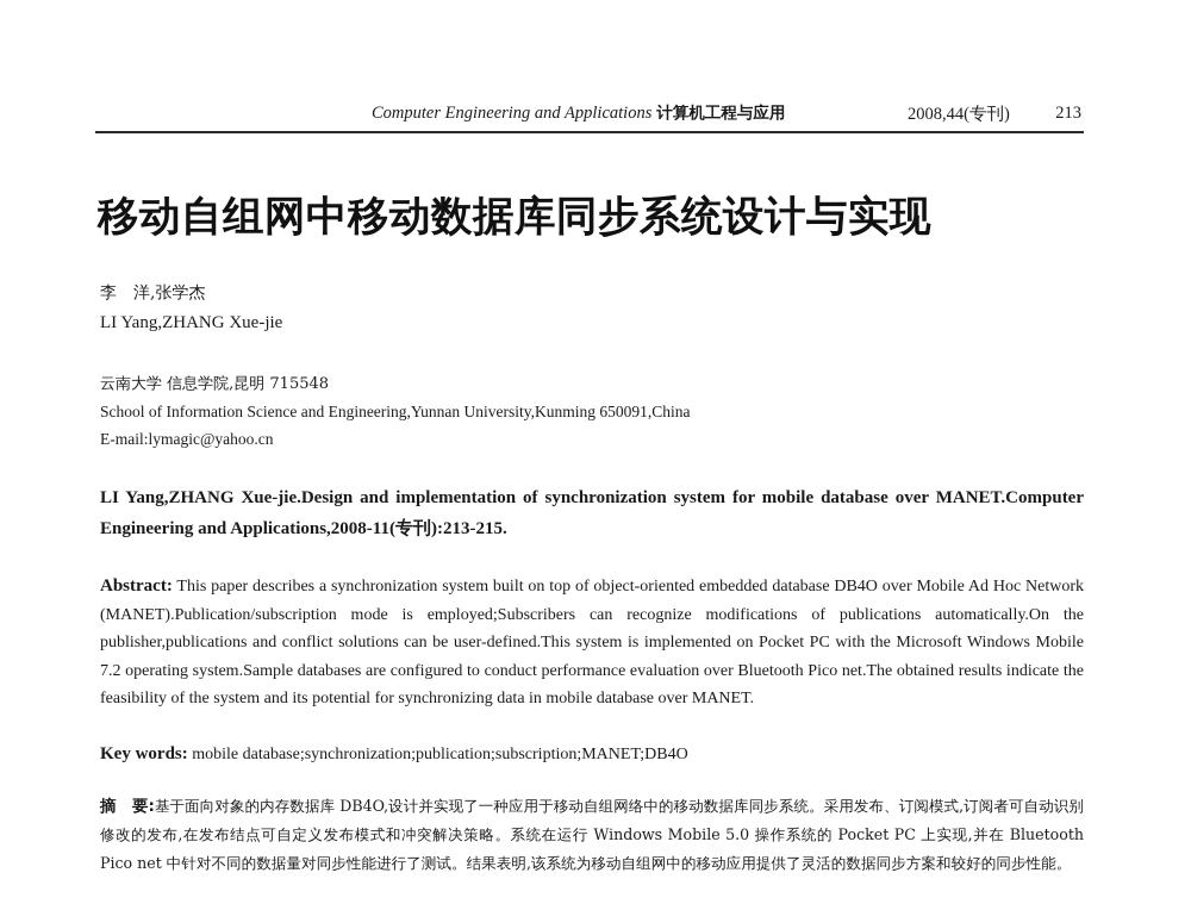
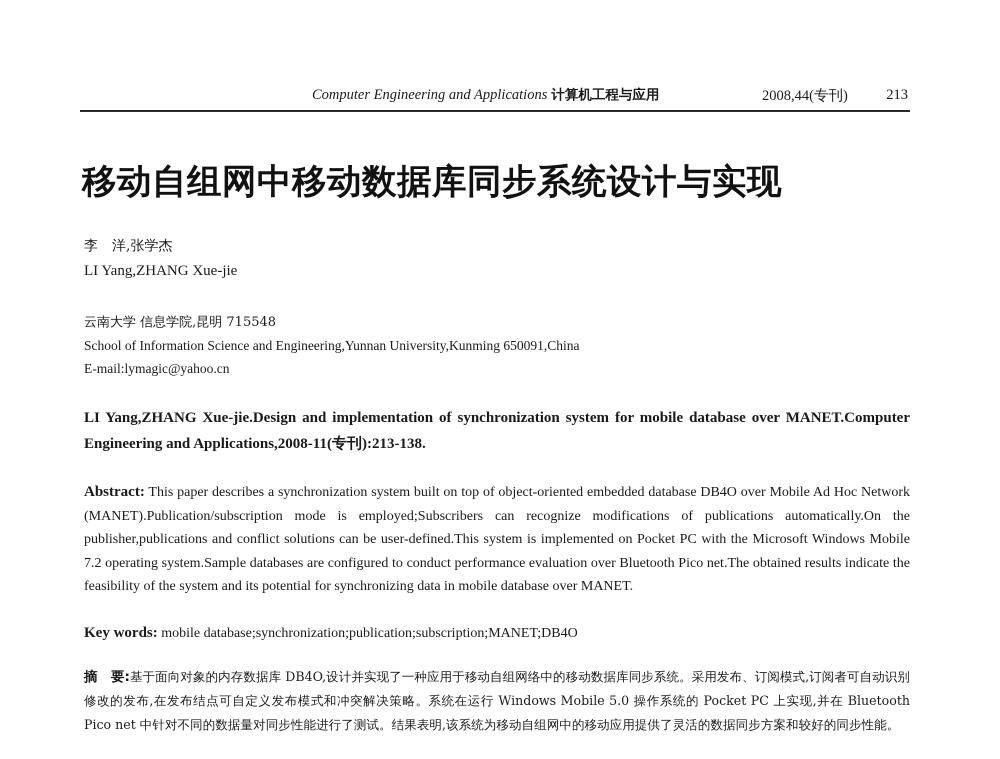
  Computer Engineering and Applications 计算机工程与应用
  2008,44(专刊)
  213
  移动自组网中移动数据库同步系统设计与实现
  李 洋,张学杰
  LI Yang,ZHANG Xue-jie
  云南大学 信息学院,昆明 715548
  School of Information Science and Engineering,Yunnan University,Kunming 650091,China
  E-mail:lymagic@yahoo.cn
- LI Yang,ZHANG Xue-jie.Design and implementation of synchronization system for mobile database over MANET.Computer Engineering and Applications,2008-11(专刊):213-215.
+ LI Yang,ZHANG Xue-jie.Design and implementation of synchronization system for mobile database over MANET.Computer Engineering and Applications,2008-11(专刊):213-138.
  Abstract: This paper describes a synchronization system built on top of object-oriented embedded database DB4O over Mobile Ad Hoc Network (MANET).Publication/subscription mode is employed;Subscribers can recognize modifications of publications automatically.On the publisher,publications and conflict solutions can be user-defined.This system is implemented on Pocket PC with the Microsoft Windows Mobile 7.2 operating system.Sample databases are configured to conduct performance evaluation over Bluetooth Pico net.The obtained results indicate the feasibility of the system and its potential for synchronizing data in mobile database over MANET.
  Key words: mobile database;synchronization;publication;subscription;MANET;DB4O
  摘 要:基于面向对象的内存数据库 DB4O,设计并实现了一种应用于移动自组网络中的移动数据库同步系统。采用发布、订阅模式,订阅者可自动识别修改的发布,在发布结点可自定义发布模式和冲突解决策略。系统在运行 Windows Mobile 5.0 操作系统的 Pocket PC 上实现,并在 Bluetooth Pico net 中针对不同的数据量对同步性能进行了测试。结果表明,该系统为移动自组网中的移动应用提供了灵活的数据同步方案和较好的同步性能。
